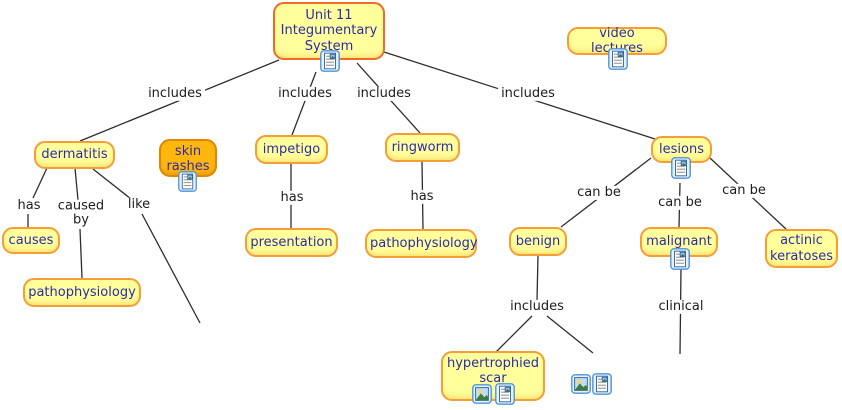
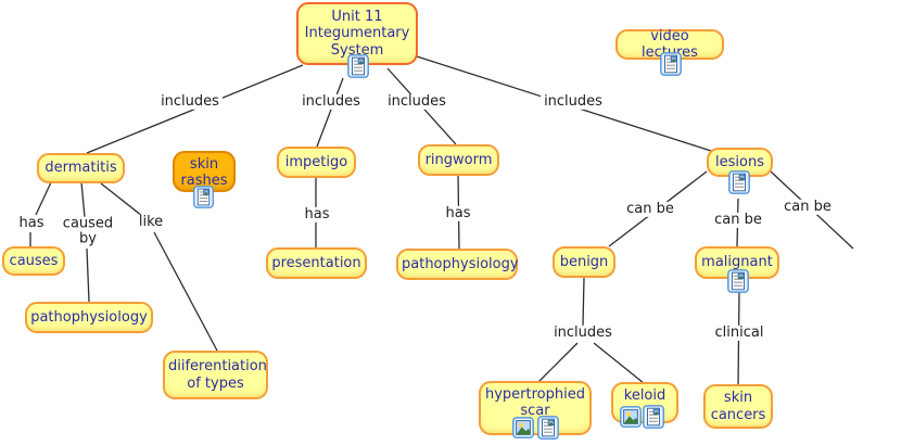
  Unit 11 Integumentary System
  video leces
  dermatitis
  skin rashes
  impetigo
  ringworm
  lesions
  causes
  pathophysiology
+ diiferentiation of types
  presentation
  pathophysiology
  benign
  malignant
- actinic keratoses
  hypertrophied scar
+ keloid
+ skin cancers
  includes
  includes
  includes
  includes
  has
  caused by
  like
  has
  has
  can be
  can be
  can be
  includes
  clinical
